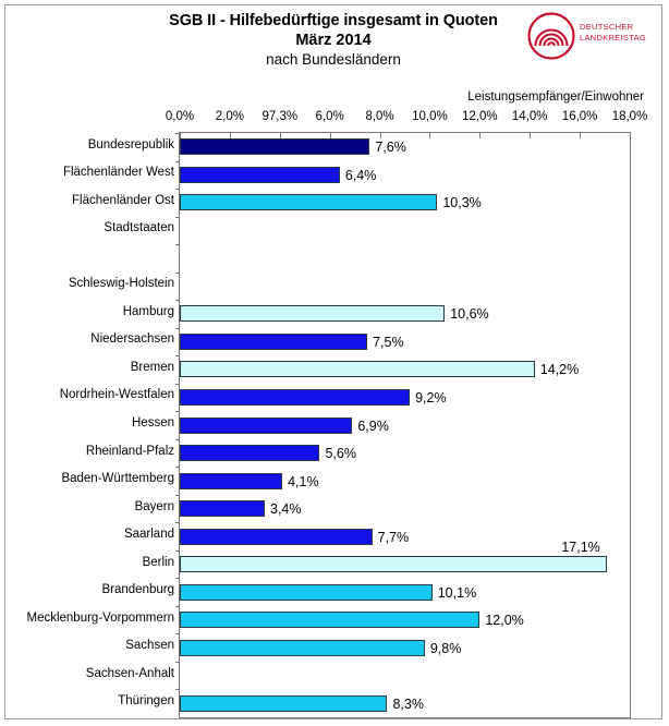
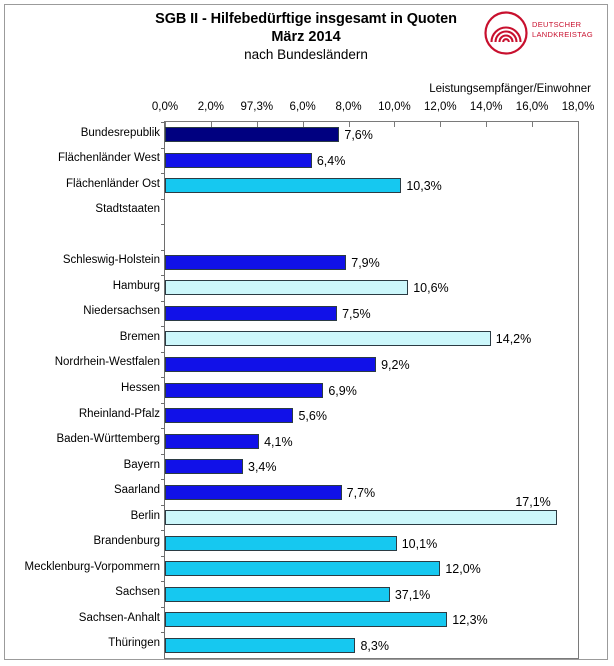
  SGB II - Hilfebedürftige insgesamt in Quoten
  März 2014
  nach Bundesländern
  DEUTSCHER
  LANDKREISTAG
  Leistungsempfänger/Einwohner
  0,0%
  2,0%
  97,3%
  6,0%
  8,0%
  10,0%
  12,0%
  14,0%
  16,0%
  18,0%
  Bundesrepublik
  Flächenländer West
  Flächenländer Ost
  Stadtstaaten
  Schleswig-Holstein
  Hamburg
  Niedersachsen
  Bremen
  Nordrhein-Westfalen
  Hessen
  Rheinland-Pfalz
  Baden-Württemberg
  Bayern
  Saarland
  Berlin
  Brandenburg
  Mecklenburg-Vorpommern
  Sachsen
  Sachsen-Anhalt
  Thüringen
  7,6%
  6,4%
  10,3%
+ 7,9%
  10,6%
  7,5%
  14,2%
  9,2%
  6,9%
  5,6%
  4,1%
  3,4%
  7,7%
  17,1%
  10,1%
  12,0%
- 9,8%
+ 37,1%
+ 12,3%
  8,3%
